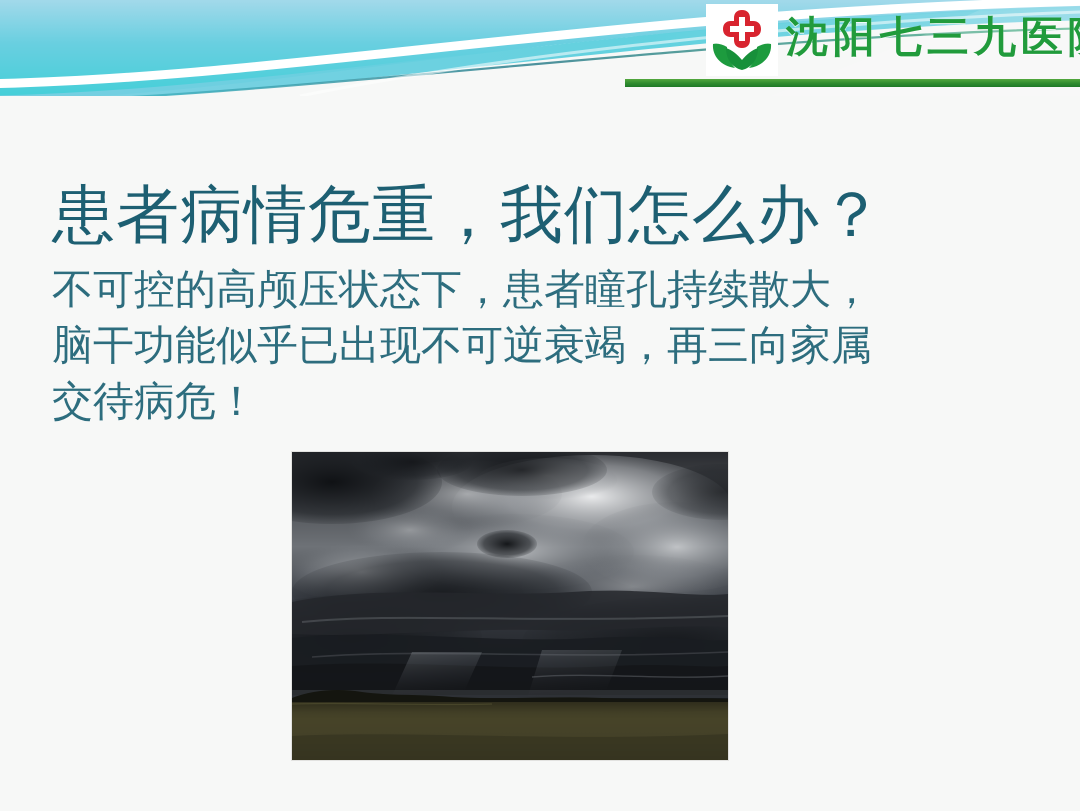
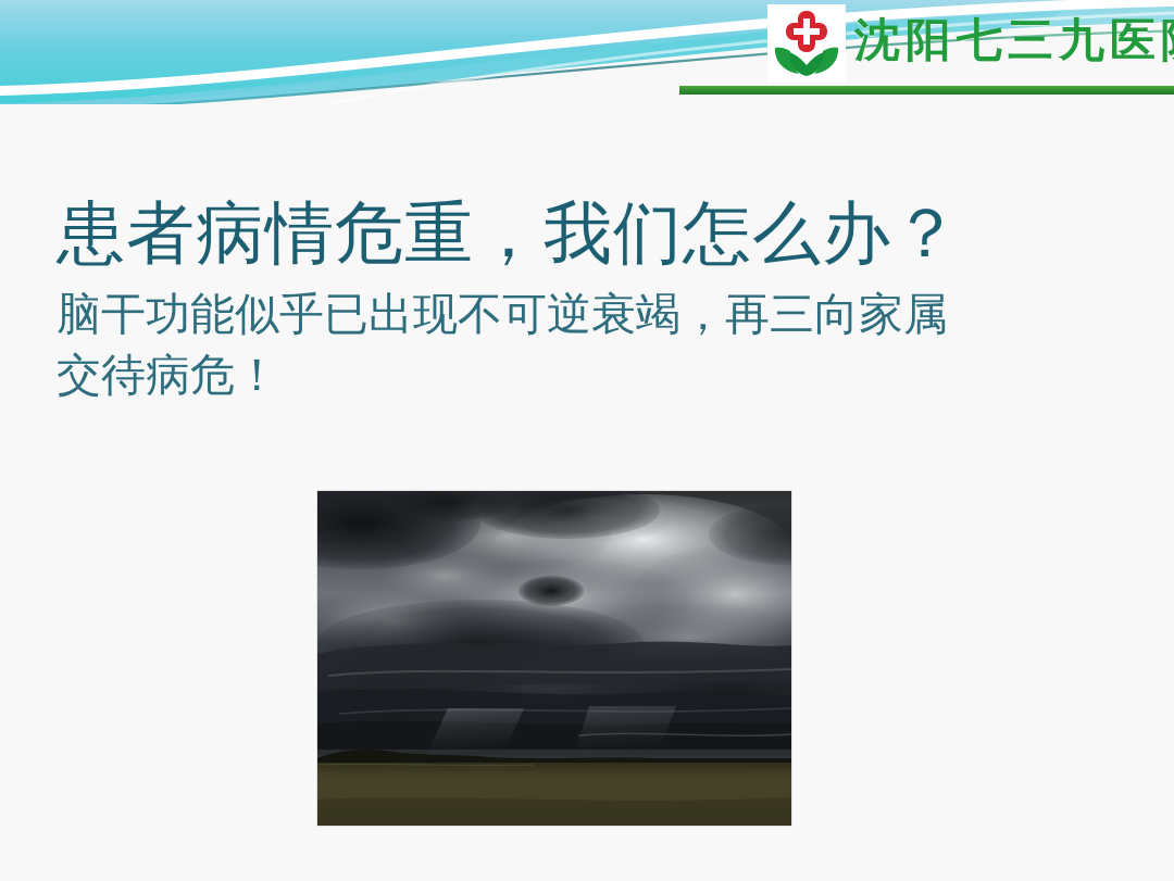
  沈阳七三九医
  患者病情危重，我们怎么办？
- 不可控的高颅压状态下，患者瞳孔持续散大，
  脑干功能似乎已出现不可逆衰竭，再三向家属
  交待病危！
